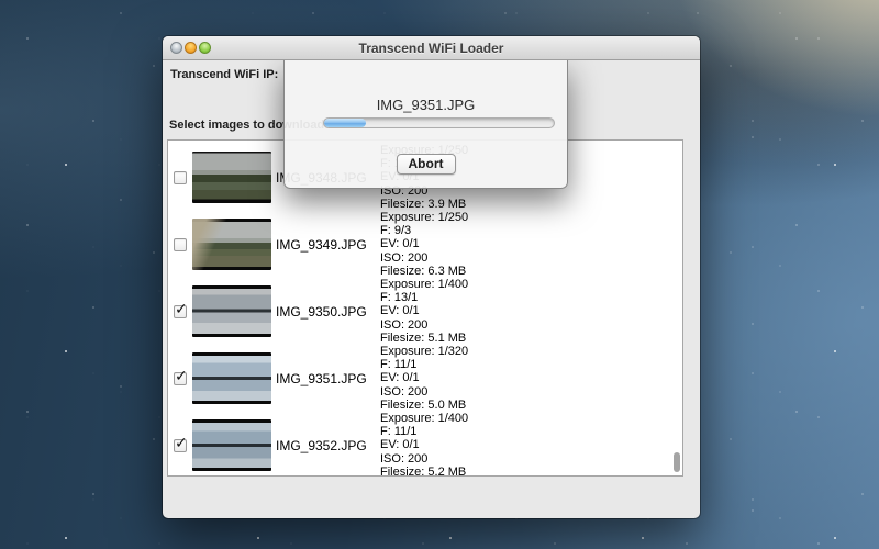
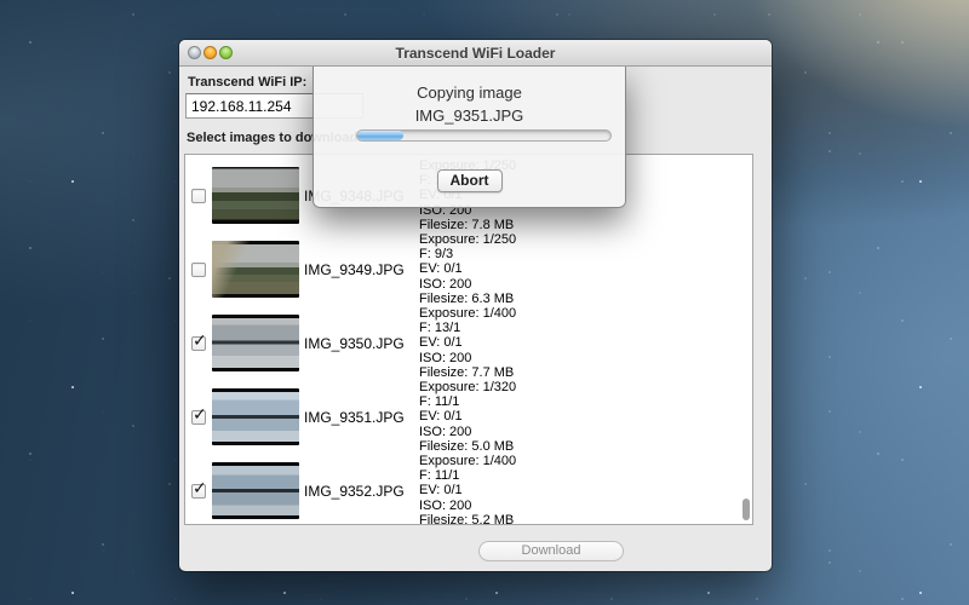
  Transcend WiFi Loader
  Transcend WiFi IP:
+ 192.168.11.254
  ISO: 200
- Filesize: 3.9 MB
+ Filesize: 7.8 MB
  IMG_9349.JPG
  Exposure: 1/250
  F: 9/3
  EV: 0/1
  ISO: 200
  Filesize: 6.3 MB
  IMG_9350.JPG
  Exposure: 1/400
  F: 13/1
  EV: 0/1
  ISO: 200
- Filesize: 5.1 MB
+ Filesize: 7.7 MB
  IMG_9351.JPG
  Exposure: 1/320
  F: 11/1
  EV: 0/1
  ISO: 200
  Filesize: 5.0 MB
  IMG_9352.JPG
  Exposure: 1/400
  F: 11/1
  EV: 0/1
  ISO: 200
  Filesize: 5.2 MB
+ Download
+ Copying image
  IMG_9351.JPG
  Abort
